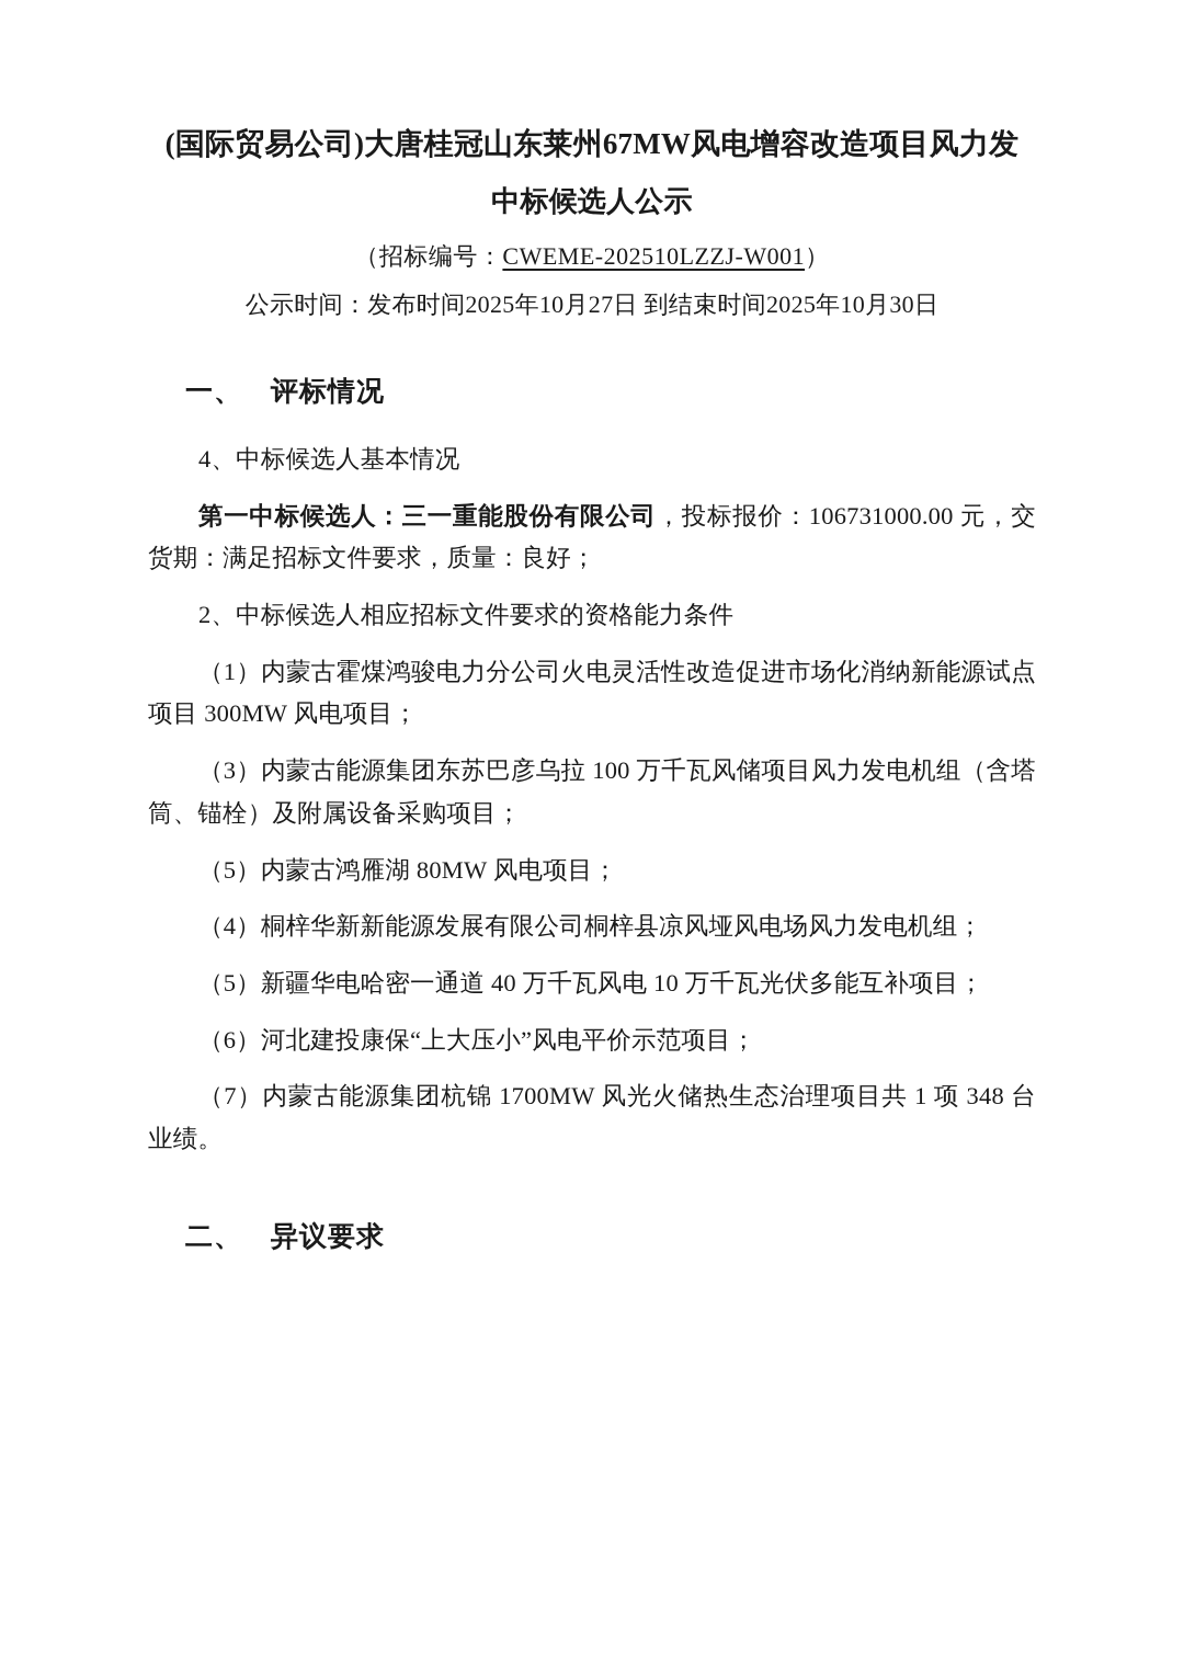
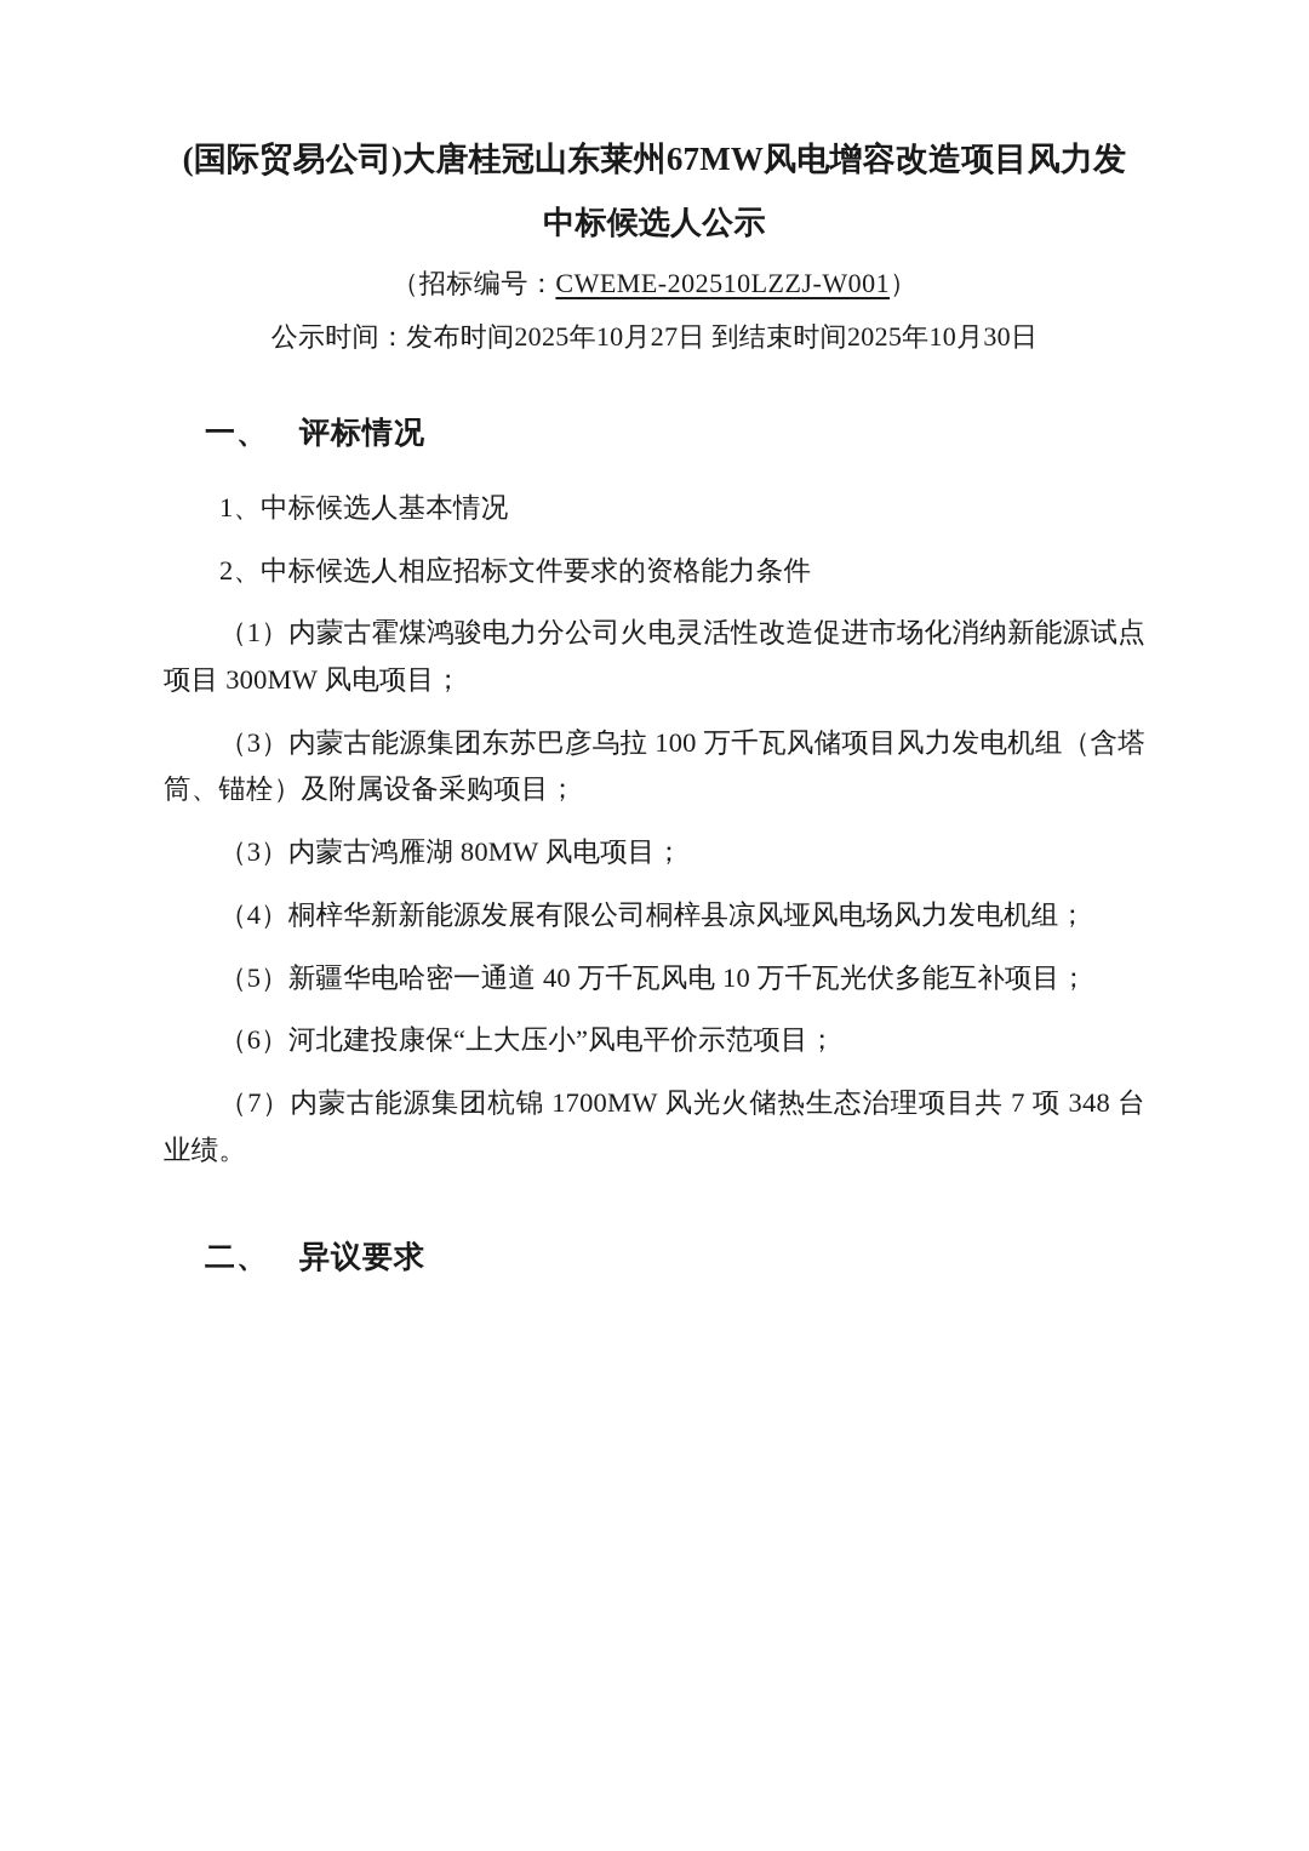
  (国际贸易公司)大唐桂冠山东莱州67MW风电增容改造项目风力发
  中标候选人公示
  （招标编号：CWEME-202510LZZJ-W001）
  公示时间：发布时间2025年10月27日 到结束时间2025年10月30日
  一、 评标情况
- 4、中标候选人基本情况
+ 1、中标候选人基本情况
- 第一中标候选人：三一重能股份有限公司，投标报价：106731000.00 元，交货期：满足招标文件要求，质量：良好；
  2、中标候选人相应招标文件要求的资格能力条件
  （1）内蒙古霍煤鸿骏电力分公司火电灵活性改造促进市场化消纳新能源试点项目 300MW 风电项目；
  （3）内蒙古能源集团东苏巴彦乌拉 100 万千瓦风储项目风力发电机组（含塔筒、锚栓）及附属设备采购项目；
- （5）内蒙古鸿雁湖 80MW 风电项目；
+ （3）内蒙古鸿雁湖 80MW 风电项目；
  （4）桐梓华新新能源发展有限公司桐梓县凉风垭风电场风力发电机组；
  （5）新疆华电哈密一通道 40 万千瓦风电 10 万千瓦光伏多能互补项目；
  （6）河北建投康保“上大压小”风电平价示范项目；
- （7）内蒙古能源集团杭锦 1700MW 风光火储热生态治理项目共 1 项 348 台业绩。
+ （7）内蒙古能源集团杭锦 1700MW 风光火储热生态治理项目共 7 项 348 台业绩。
  二、 异议要求
